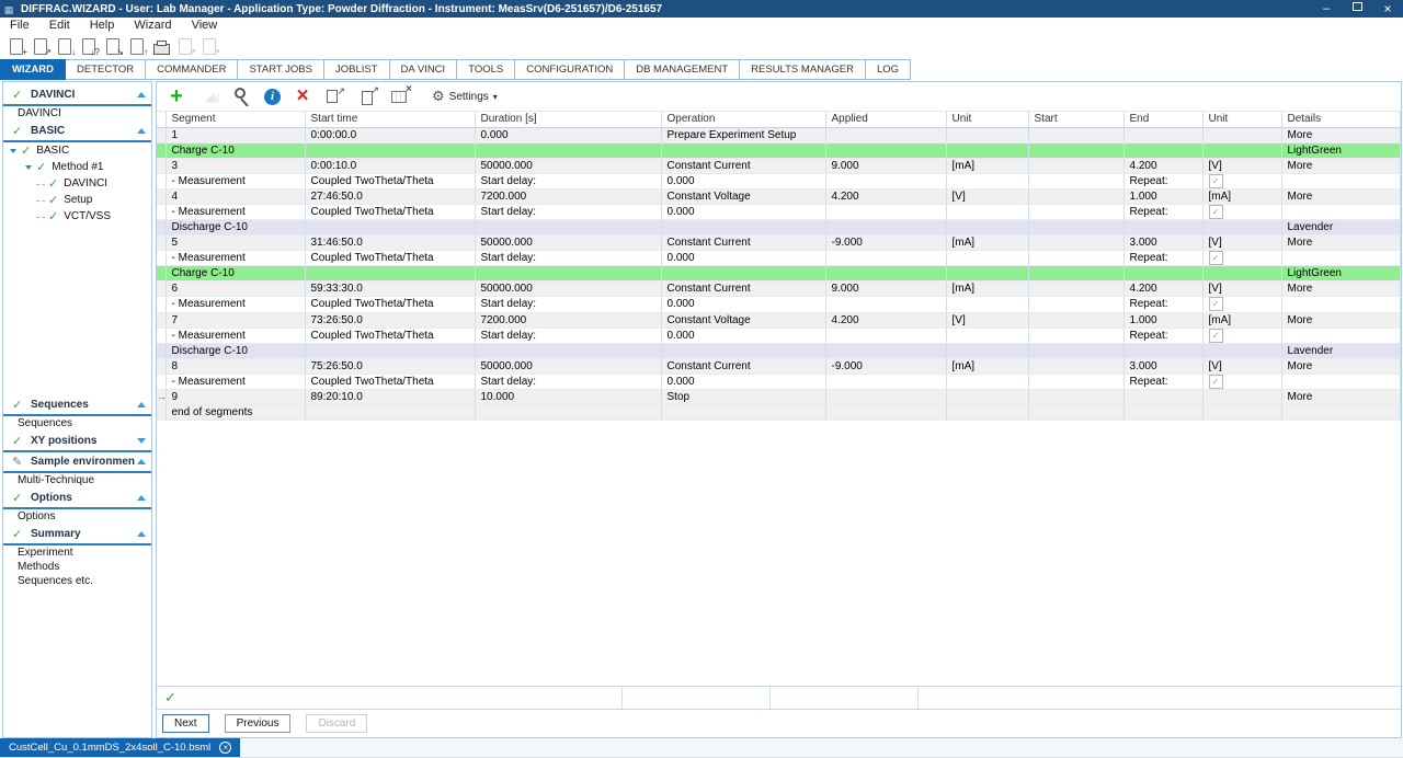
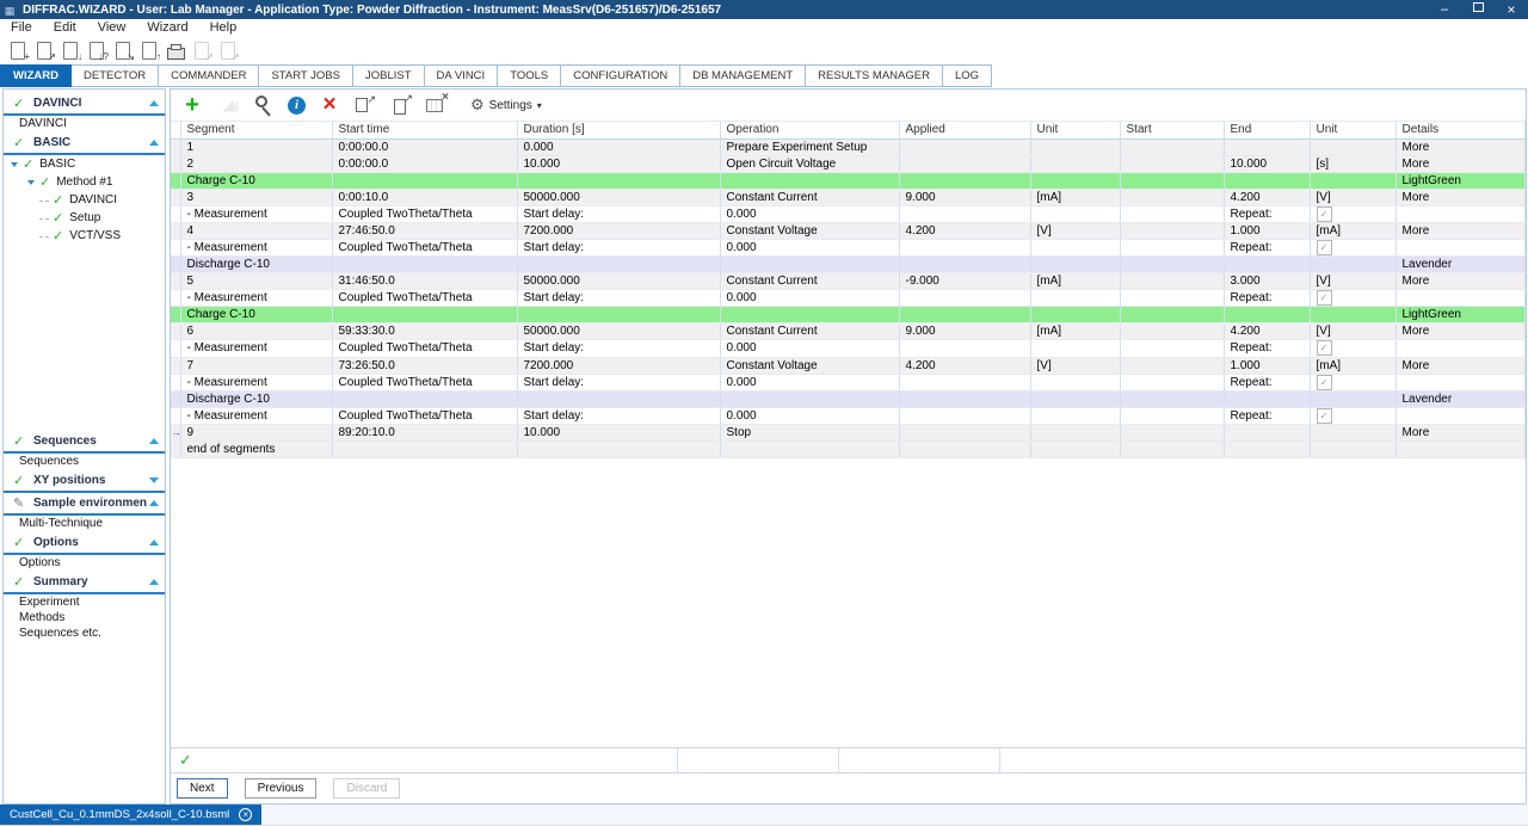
  DIFFRAC.WIZARD - User: Lab Manager - Application Type: Powder Diffraction - Instrument: MeasSrv(D6-251657)/D6-251657
  File
  Edit
- Help
+ View
  Wizard
- View
+ Help
  +
  ↗
  ↓
  ↓?
  ↘
  ↑
  ↗
  ↗
  WIZARD
  DETECTOR
  COMMANDER
  START JOBS
  JOBLIST
  DA VINCI
  TOOLS
  CONFIGURATION
  DB MANAGEMENT
  RESULTS MANAGER
  LOG
  ✓
  DAVINCI
  DAVINCI
  ✓
  BASIC
  ✓
  BASIC
  ✓
  Method #1
  ✓
  DAVINCI
  ✓
  Setup
  ✓
  VCT/VSS
  ✓
  Sequences
  Sequences
  ✓
  XY positions
  ✎
  Sample environmen
  Multi-Technique
  ✓
  Options
  Options
  ✓
  Summary
  Experiment
  Methods
  Sequences etc.
  Settings
  	Segment	Start time	Duration [s]	Operation	Applied	Unit	Start	End	Unit	Details
  	1	0:00:00.0	0.000	Prepare Experiment Setup						More
+ 	2	0:00:00.0	10.000	Open Circuit Voltage				10.000	[s]	More
  	Charge C-10									LightGreen
  	3	0:00:10.0	50000.000	Constant Current	9.000	[mA]		4.200	[V]	More
  	- Measurement	Coupled TwoTheta/Theta	Start delay:	0.000				Repeat:	✓
  	4	27:46:50.0	7200.000	Constant Voltage	4.200	[V]		1.000	[mA]	More
  	- Measurement	Coupled TwoTheta/Theta	Start delay:	0.000				Repeat:	✓
  	Discharge C-10									Lavender
  	5	31:46:50.0	50000.000	Constant Current	-9.000	[mA]		3.000	[V]	More
  	- Measurement	Coupled TwoTheta/Theta	Start delay:	0.000				Repeat:	✓
  	Charge C-10									LightGreen
  	6	59:33:30.0	50000.000	Constant Current	9.000	[mA]		4.200	[V]	More
  	- Measurement	Coupled TwoTheta/Theta	Start delay:	0.000				Repeat:	✓
  	7	73:26:50.0	7200.000	Constant Voltage	4.200	[V]		1.000	[mA]	More
  	- Measurement	Coupled TwoTheta/Theta	Start delay:	0.000				Repeat:	✓
  	Discharge C-10									Lavender
- 	8	75:26:50.0	50000.000	Constant Current	-9.000	[mA]		3.000	[V]	More
  	- Measurement	Coupled TwoTheta/Theta	Start delay:	0.000				Repeat:	✓
  →	9	89:20:10.0	10.000	Stop						More
  	end of segments
  Next
  Previous
  Discard
  CustCell_Cu_0.1mmDS_2x4soll_C-10.bsml
